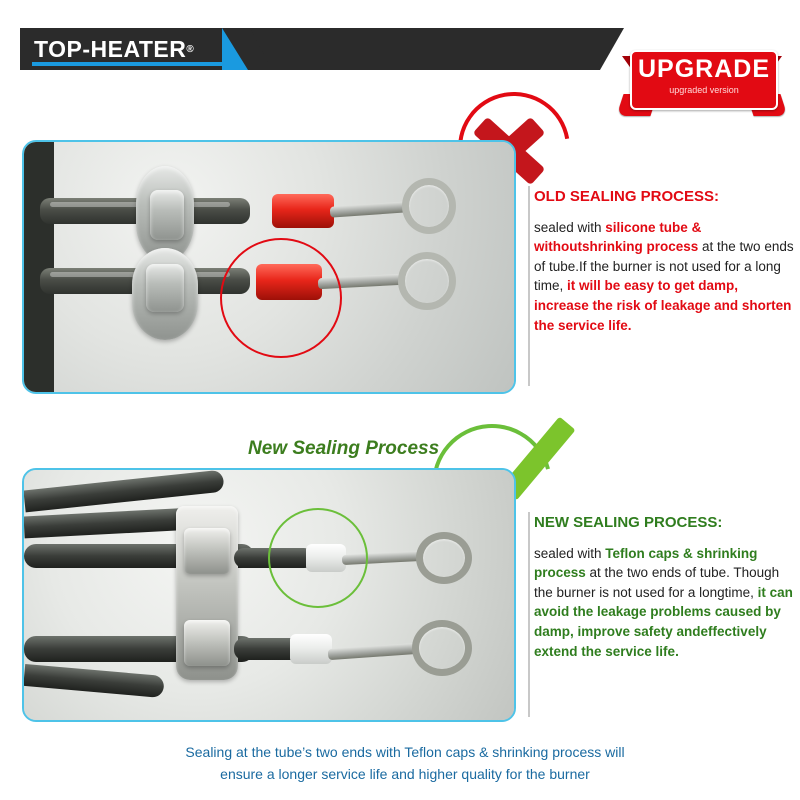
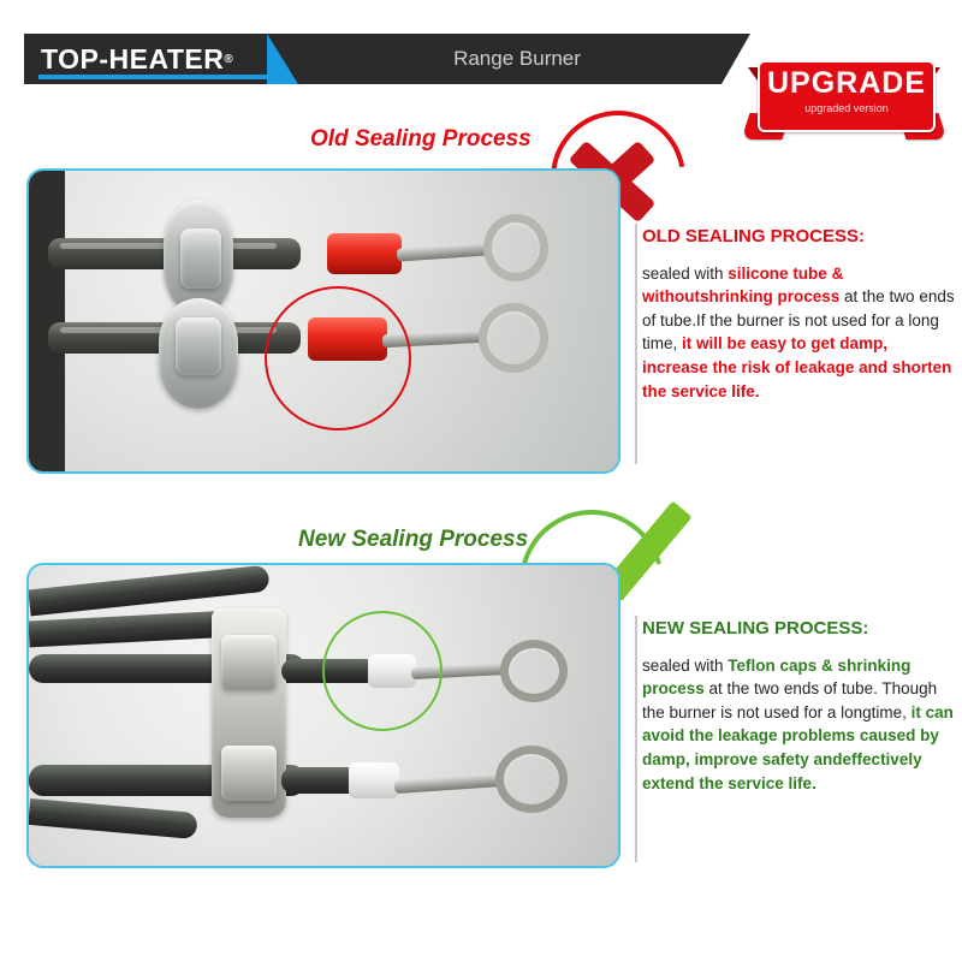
+ Range Burner
  TOP-HEATER
  ®
  UPGRADE
  upgraded version
+ Old Sealing Process
  New Sealing Process
  OLD SEALING PROCESS:
  sealed with silicone tube & withoutshrinking process at the two ends of tube.If the burner is not used for a long time, it will be easy to get damp, increase the risk of leakage and shorten the service life.
  NEW SEALING PROCESS:
  sealed with Teflon caps & shrinking process at the two ends of tube. Though the burner is not used for a longtime, it can avoid the leakage problems caused by damp, improve safety andeffectively extend the service life.
- Sealing at the tube’s two ends with Teflon caps & shrinking process will
- ensure a longer service life and higher quality for the burner
